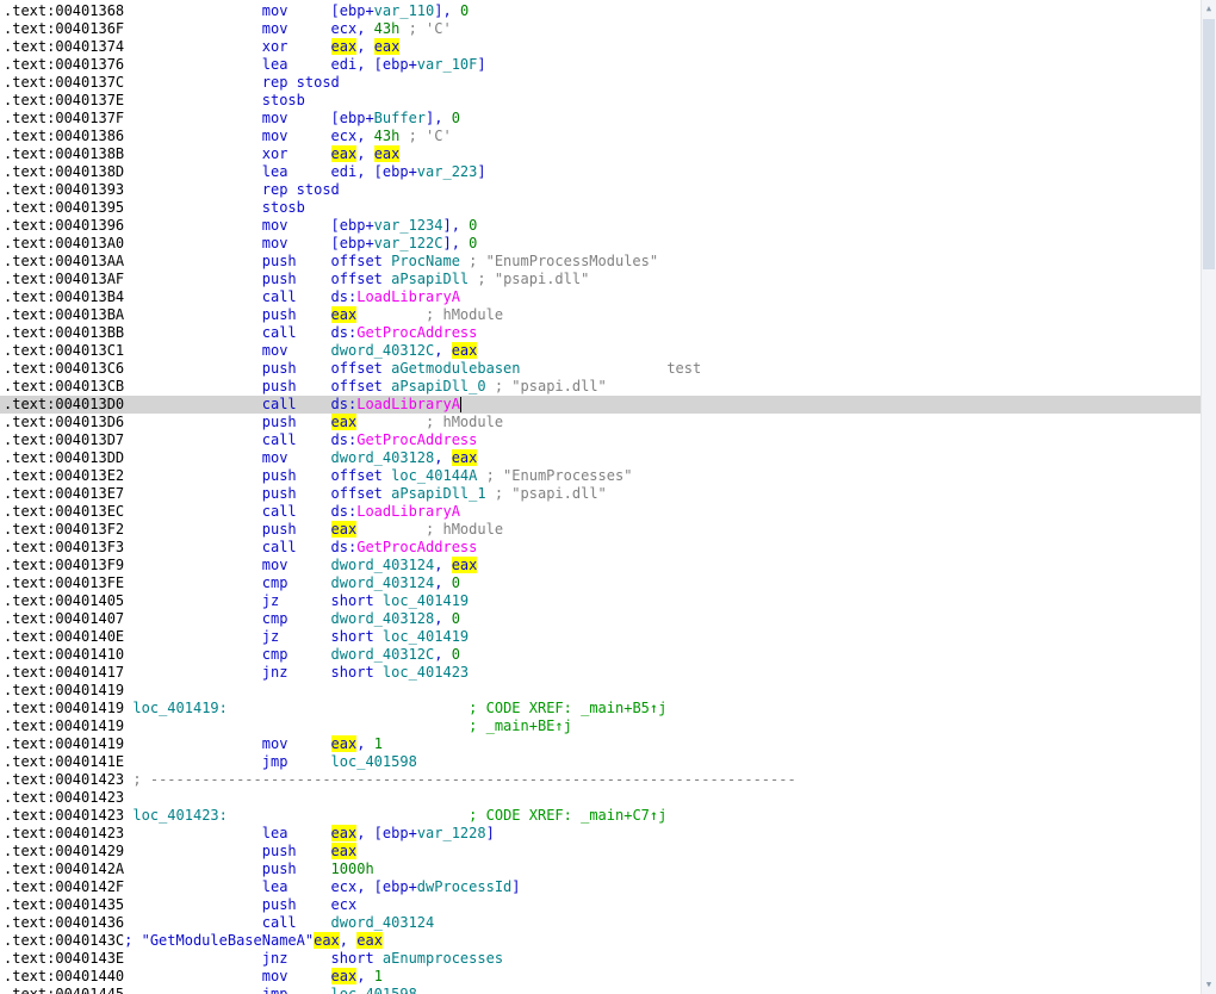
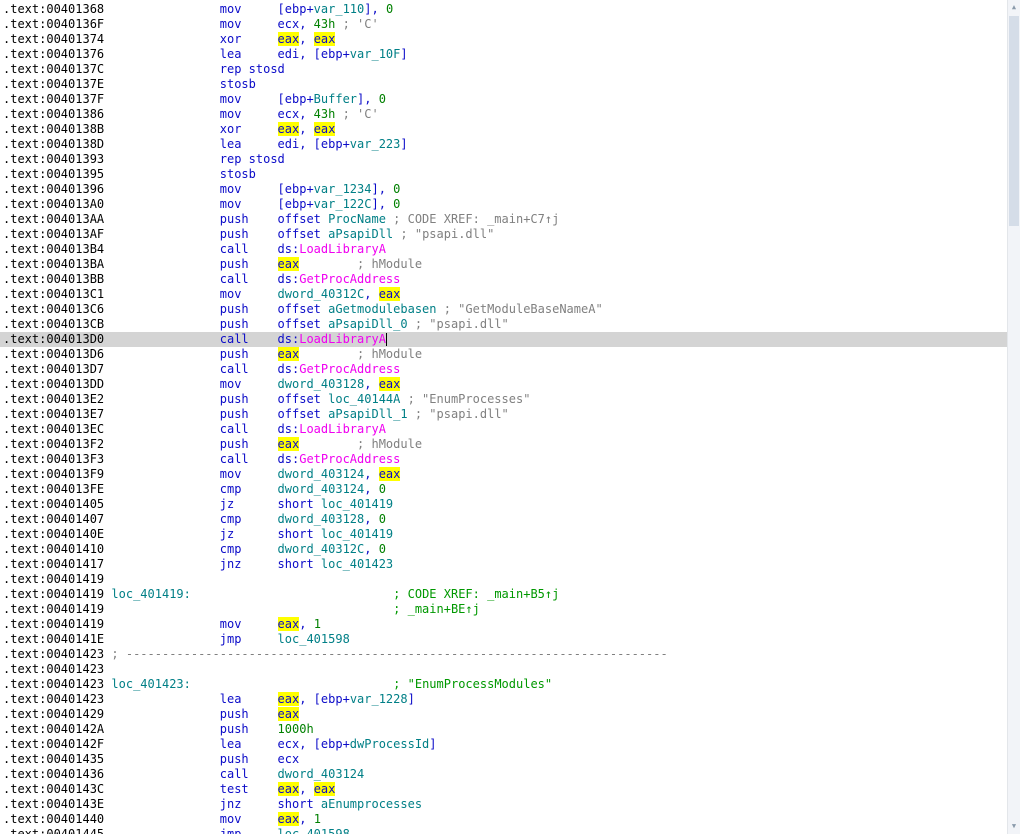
  .text:00401368 mov [ebp+var_110], 0
  .text:0040136F mov ecx, 43h ; 'C'
  .text:00401374 xor eax, eax
  .text:00401376 lea edi, [ebp+var_10F]
  .text:0040137C rep stosd
  .text:0040137E stosb
  .text:0040137F mov [ebp+Buffer], 0
  .text:00401386 mov ecx, 43h ; 'C'
  .text:0040138B xor eax, eax
  .text:0040138D lea edi, [ebp+var_223]
  .text:00401393 rep stosd
  .text:00401395 stosb
  .text:00401396 mov [ebp+var_1234], 0
  .text:004013A0 mov [ebp+var_122C], 0
- .text:004013AA push offset ProcName ; "EnumProcessModules"
+ .text:004013AA push offset ProcName ; CODE XREF: _main+C7↑j
  .text:004013AF push offset aPsapiDll ; "psapi.dll"
  .text:004013B4 call ds:LoadLibraryA
  .text:004013BA push eax ; hModule
  .text:004013BB call ds:GetProcAddress
  .text:004013C1 mov dword_40312C, eax
- .text:004013C6 push offset aGetmodulebasen test
+ .text:004013C6 push offset aGetmodulebasen ; "GetModuleBaseNameA"
  .text:004013CB push offset aPsapiDll_0 ; "psapi.dll"
  .text:004013D0 call ds:LoadLibraryA
  .text:004013D6 push eax ; hModule
  .text:004013D7 call ds:GetProcAddress
  .text:004013DD mov dword_403128, eax
  .text:004013E2 push offset loc_40144A ; "EnumProcesses"
  .text:004013E7 push offset aPsapiDll_1 ; "psapi.dll"
  .text:004013EC call ds:LoadLibraryA
  .text:004013F2 push eax ; hModule
  .text:004013F3 call ds:GetProcAddress
  .text:004013F9 mov dword_403124, eax
  .text:004013FE cmp dword_403124, 0
  .text:00401405 jz short loc_401419
  .text:00401407 cmp dword_403128, 0
  .text:0040140E jz short loc_401419
  .text:00401410 cmp dword_40312C, 0
  .text:00401417 jnz short loc_401423
  .text:00401419
  .text:00401419 loc_401419: ; CODE XREF: _main+B5↑j
  .text:00401419 ; _main+BE↑j
  .text:00401419 mov eax, 1
  .text:0040141E jmp loc_401598
  .text:00401423 ; ---------------------------------------------------------------------------
  .text:00401423
- .text:00401423 loc_401423: ; CODE XREF: _main+C7↑j
+ .text:00401423 loc_401423: ; "EnumProcessModules"
  .text:00401423 lea eax, [ebp+var_1228]
  .text:00401429 push eax
  .text:0040142A push 1000h
  .text:0040142F lea ecx, [ebp+dwProcessId]
  .text:00401435 push ecx
  .text:00401436 call dword_403124
- .text:0040143C; "GetModuleBaseNameA"eax, eax
+ .text:0040143C test eax, eax
  .text:0040143E jnz short aEnumprocesses
  .text:00401440 mov eax, 1
  ▲
  ▼
